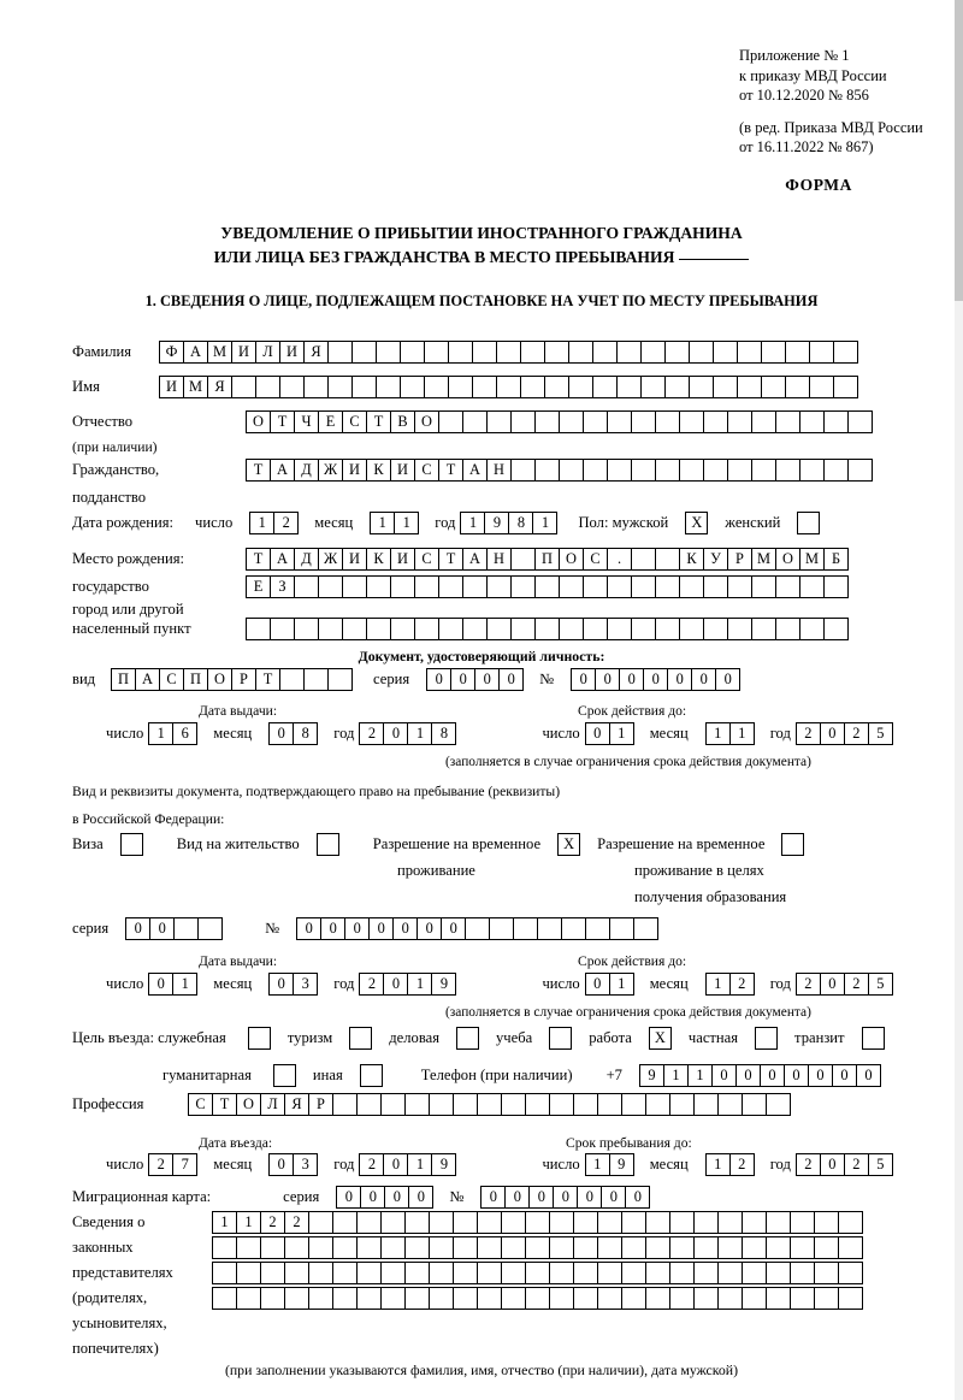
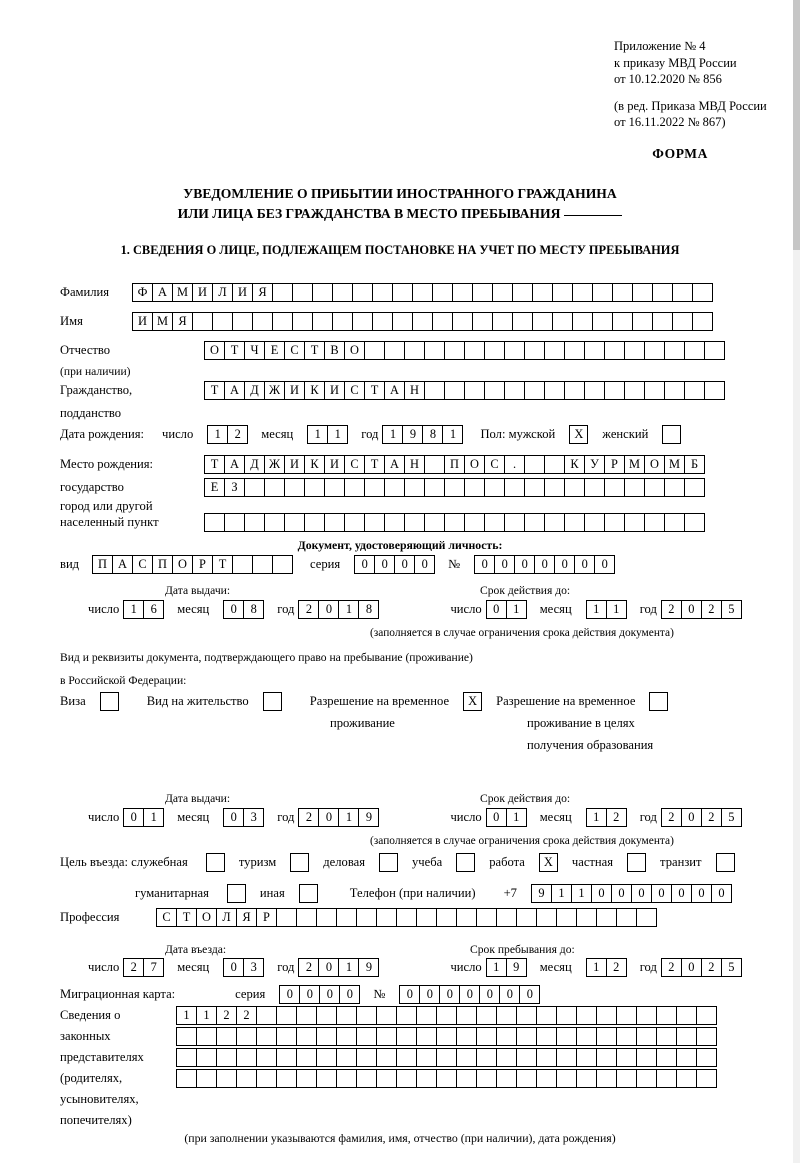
- Приложение № 1
+ Приложение № 4
  к приказу МВД России
  от 10.12.2020 № 856
  (в ред. Приказа МВД России
  от 16.11.2022 № 867)
  ФОРМА
  УВЕДОМЛЕНИЕ О ПРИБЫТИИ ИНОСТРАННОГО ГРАЖДАНИНА
  ИЛИ ЛИЦА БЕЗ ГРАЖДАНСТВА В МЕСТО ПРЕБЫВАНИЯ
  1. СВЕДЕНИЯ О ЛИЦЕ, ПОДЛЕЖАЩЕМ ПОСТАНОВКЕ НА УЧЕТ ПО МЕСТУ ПРЕБЫВАНИЯ
  Фамилия Ф А М И Л И Я
  Имя И М Я
  Отчество О Т Ч Е С Т В О
  (при наличии)
  Гражданство, Т А Д Ж И К И С Т А Н
  подданство
  Дата рождения: число 1 2 месяц 1 1 год 1 9 8 1 Пол: мужской Х женский
  Место рождения: Т А Д Ж И К И С Т А Н П О С . К У Р М О М Б
  государство Е З
  город или другой
  населенный пункт
  Документ, удостоверяющий личность:
  вид П А С П О Р Т серия 0 0 0 0 № 0 0 0 0 0 0 0
  Дата выдачи:
  Срок действия до:
  число 1 6 месяц 0 8 год 2 0 1 8 число 0 1 месяц 1 1 год 2 0 2 5
  (заполняется в случае ограничения срока действия документа)
- Вид и реквизиты документа, подтверждающего право на пребывание (реквизиты)
+ Вид и реквизиты документа, подтверждающего право на пребывание (проживание)
  в Российской Федерации:
  Виза Вид на жительство Разрешение на временное Х Разрешение на временное
  проживание
  проживание в целях
  получения образования
- серия 0 0 № 0 0 0 0 0 0 0
  Дата выдачи:
  Срок действия до:
  число 0 1 месяц 0 3 год 2 0 1 9 число 0 1 месяц 1 2 год 2 0 2 5
  (заполняется в случае ограничения срока действия документа)
  Цель въезда: служебная туризм деловая учеба работа Х частная транзит
  гуманитарная иная Телефон (при наличии) +7 9 1 1 0 0 0 0 0 0 0
  Профессия С Т О Л Я Р
  Дата въезда:
  Срок пребывания до:
  число 2 7 месяц 0 3 год 2 0 1 9 число 1 9 месяц 1 2 год 2 0 2 5
  Миграционная карта: серия 0 0 0 0 № 0 0 0 0 0 0 0
  Сведения о
  законных
  представителях
  (родителях,
  усыновителях,
  попечителях)
  1 1 2 2
- (при заполнении указываются фамилия, имя, отчество (при наличии), дата мужской)
+ (при заполнении указываются фамилия, имя, отчество (при наличии), дата рождения)
